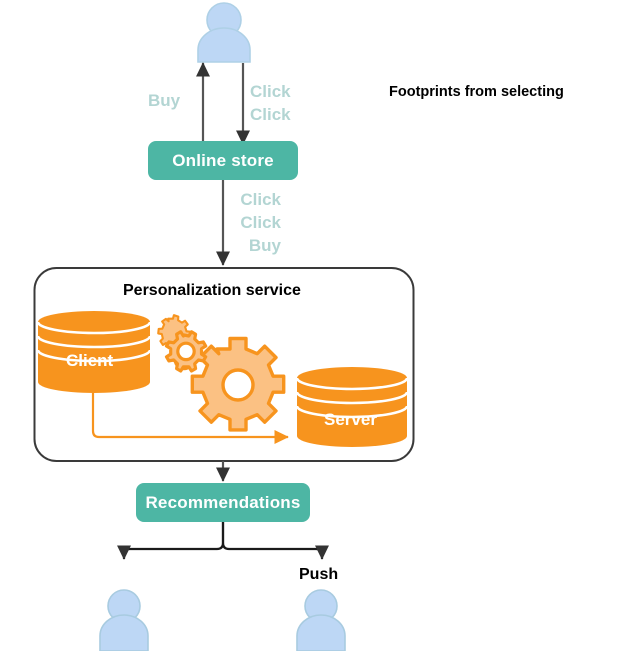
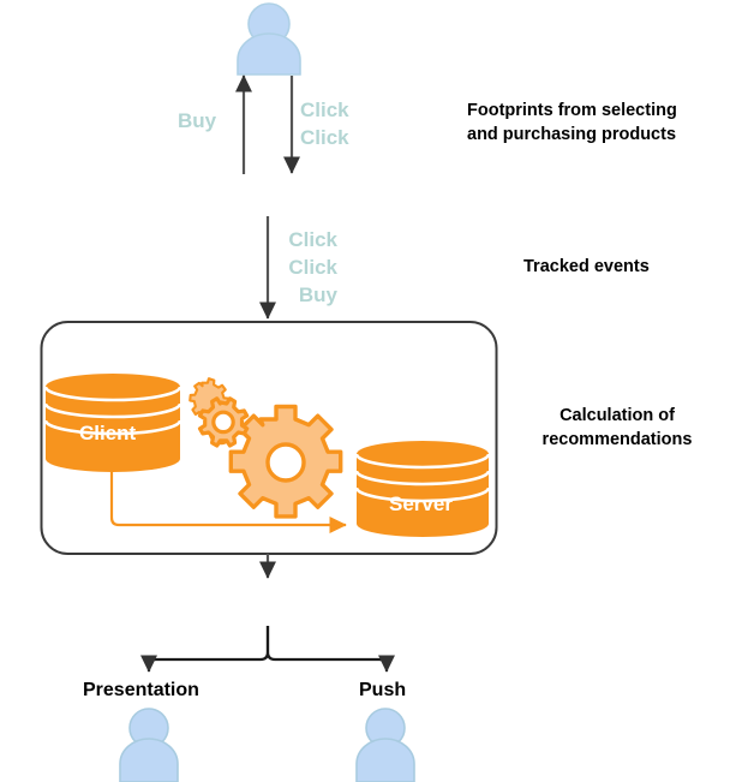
- Online store
- Recommendations
- Personalization service
  Client
  Server
  Buy
  Click
  Click
  Click
  Click
  Buy
  Footprints from selecting
+ and purchasing products
+ Tracked events
+ Calculation of
+ recommendations
+ Presentation
  Push
